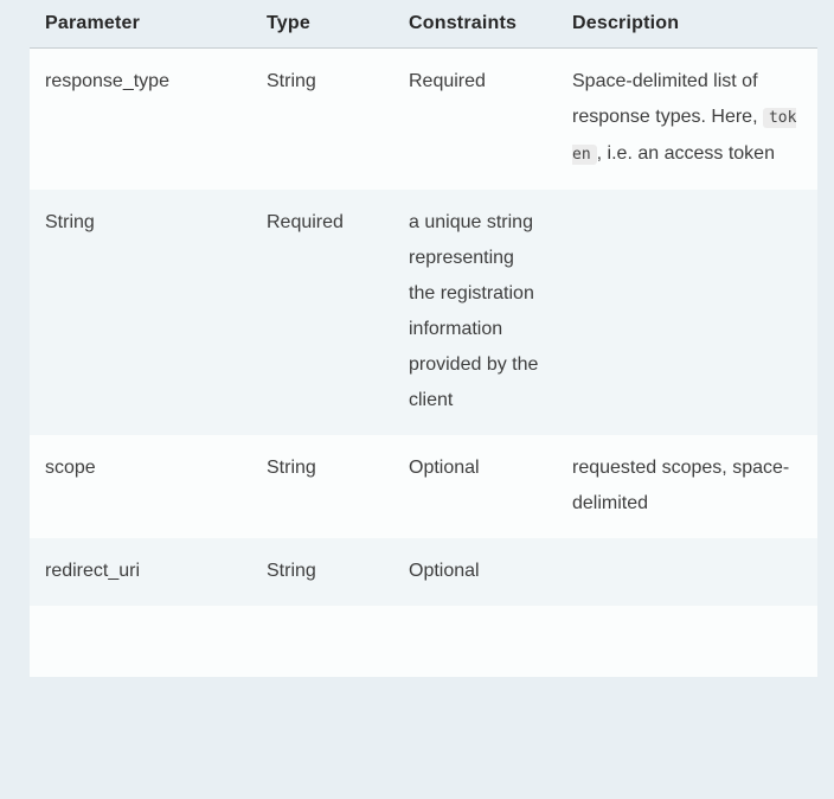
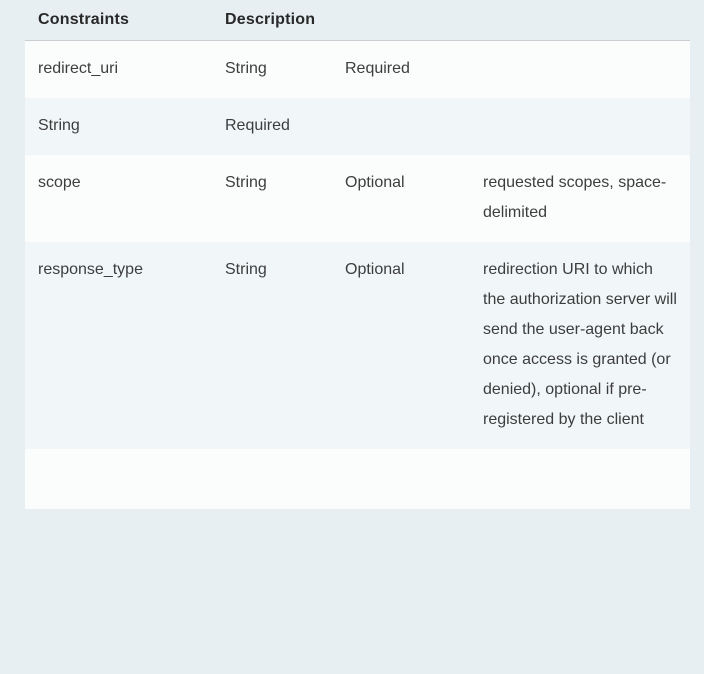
- Parameter
- Type
  Constraints
  Description
- response_type
+ redirect_uri
  String
  Required
- Space-delimited list of response types. Here, token , i.e. an access token
  String
  Required
- a unique string representing the registration information provided by the client
  scope
  String
  Optional
  requested scopes, space-delimited
- redirect_uri
+ response_type
  String
  Optional
+ redirection URI to which the authorization server will send the user-agent back once access is granted (or denied), optional if pre-registered by the client
